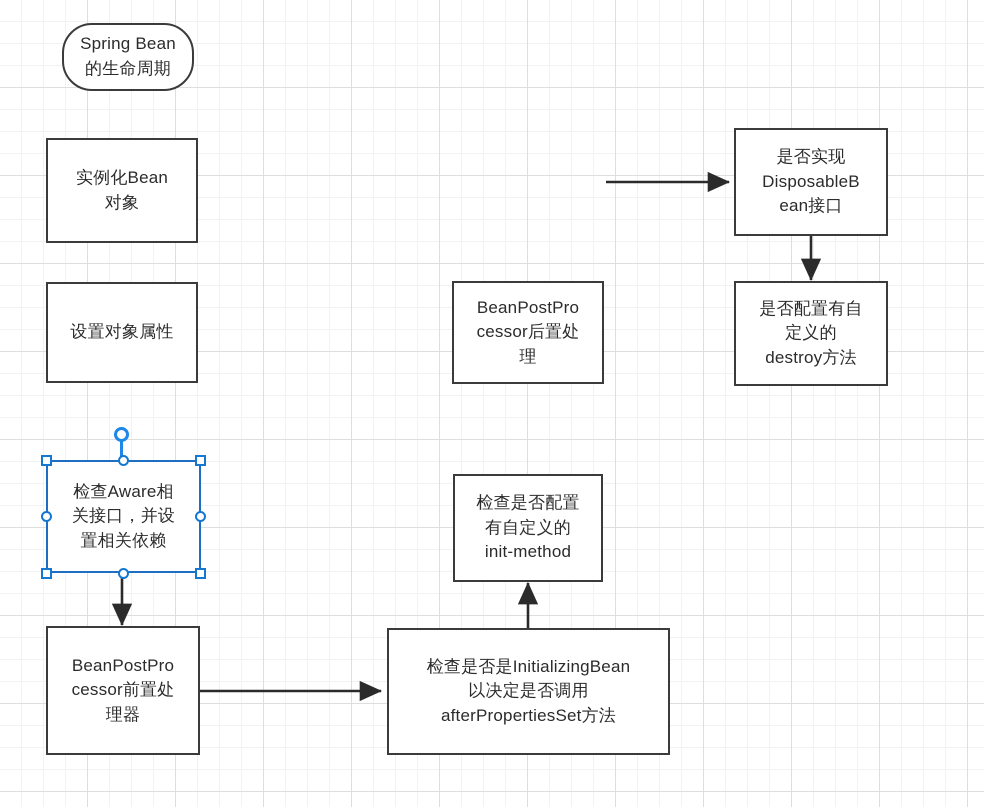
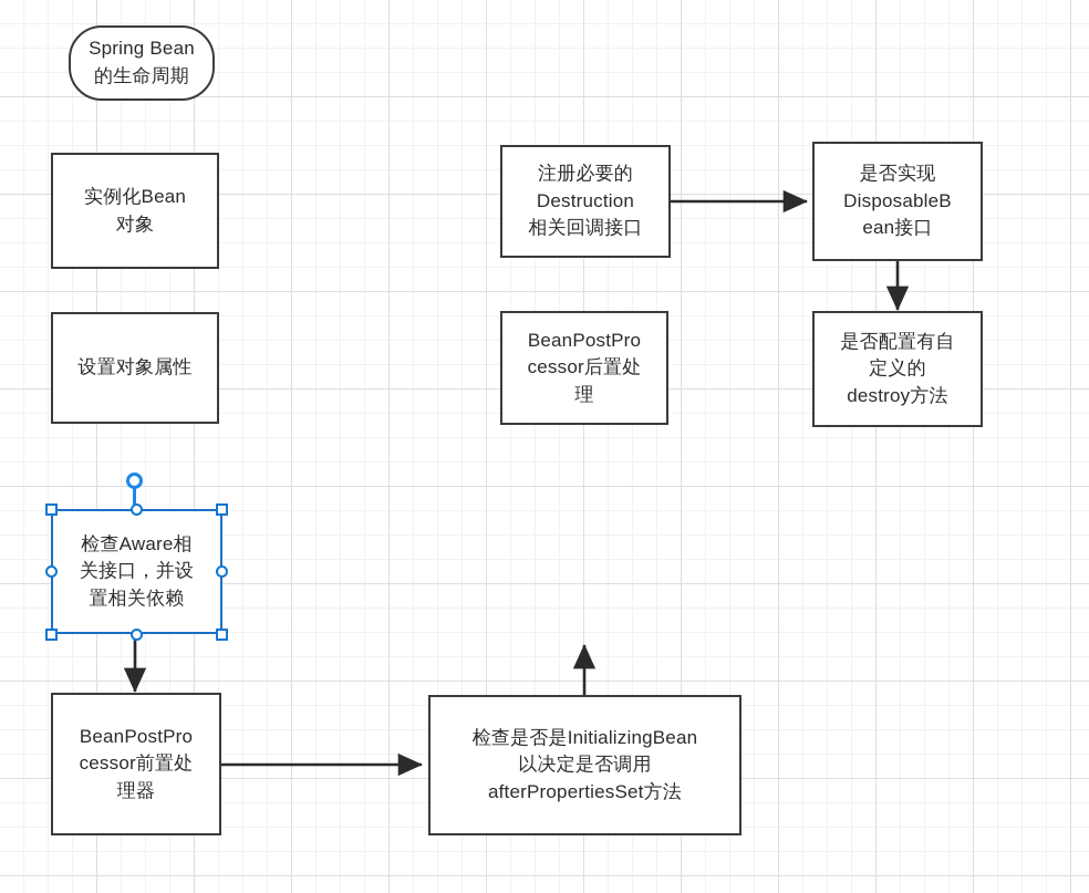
  Spring Bean
  的生命周期
  实例化Bean
  对象
  设置对象属性
  检查Aware相
  关接口，并设
  置相关依赖
  BeanPostPro
  cessor前置处
  理器
  检查是否是InitializingBean
  以决定是否调用
  afterPropertiesSet方法
- 检查是否配置
- 有自定义的
- init-method
  BeanPostPro
  cessor后置处
  理
+ 注册必要的
+ Destruction
+ 相关回调接口
  是否实现
  DisposableB
  ean接口
  是否配置有自
  定义的
  destroy方法
